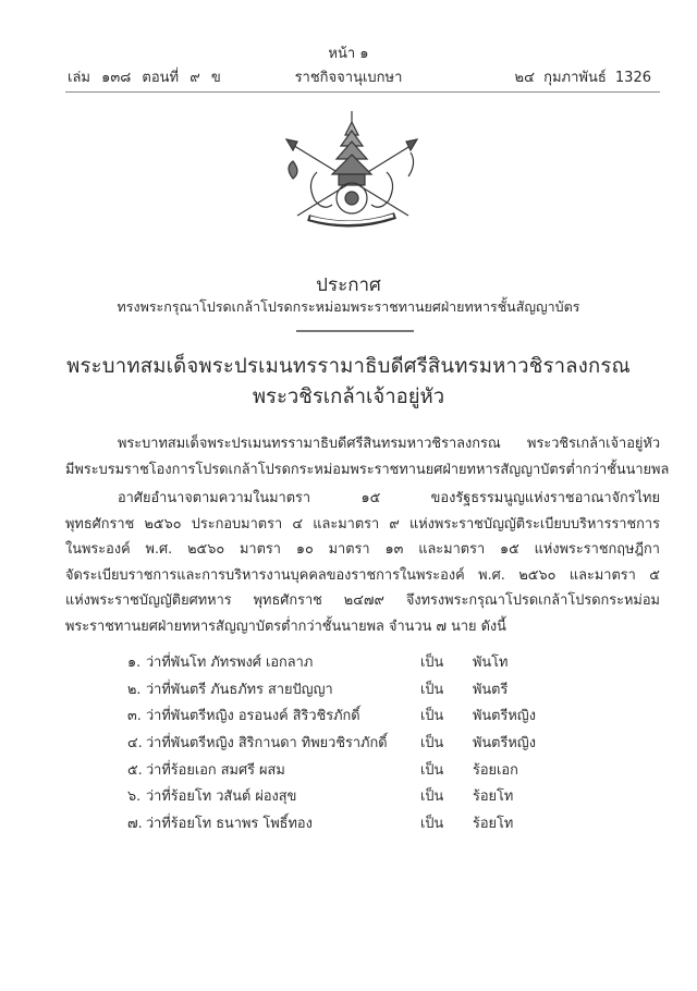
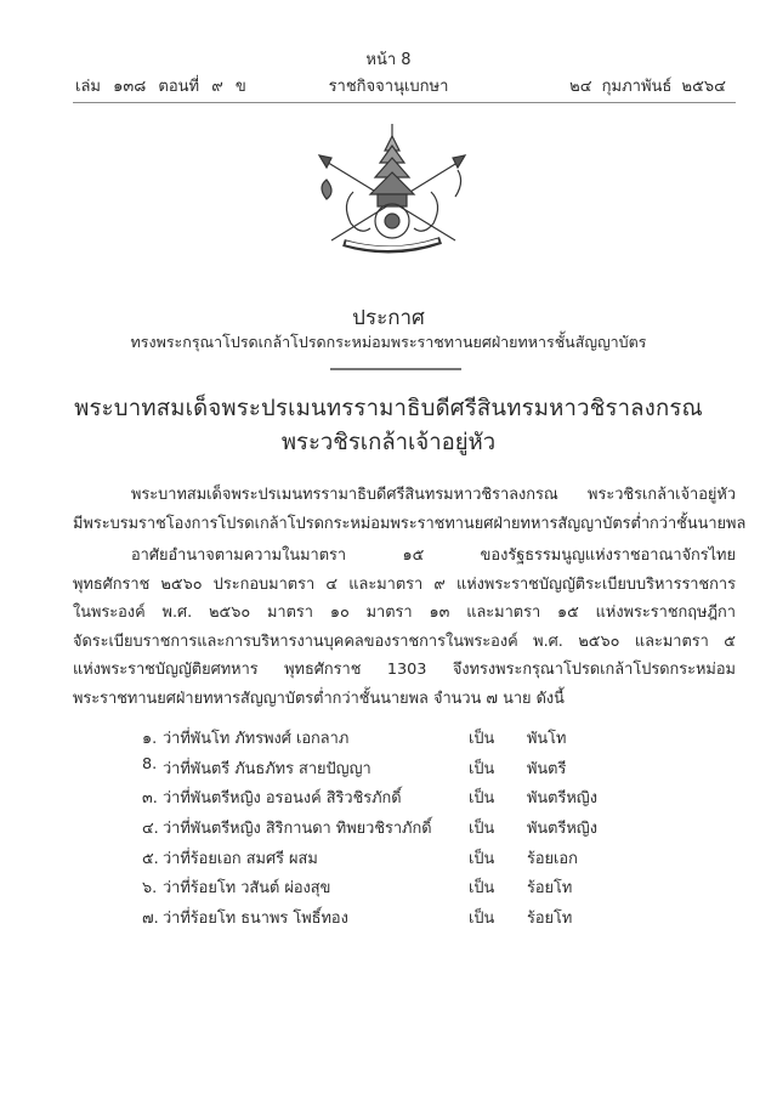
- หน้า ๑
+ หน้า 8
  เล่ม ๑๓๘ ตอนที่ ๙ ข
  ราชกิจจานุเบกษา
- ๒๔ กุมภาพันธ์ 1326
+ ๒๔ กุมภาพันธ์ ๒๕๖๔
  ประกาศ
  ทรงพระกรุณาโปรดเกล้าโปรดกระหม่อมพระราชทานยศฝ่ายทหารชั้นสัญญาบัตร
  พระบาทสมเด็จพระปรเมนทรรามาธิบดีศรีสินทรมหาวชิราลงกรณ
  พระวชิรเกล้าเจ้าอยู่หัว
  พระบาทสมเด็จพระปรเมนทรรามาธิบดีศรีสินทรมหาวชิราลงกรณ พระวชิรเกล้าเจ้าอยู่หัว
  มีพระบรมราชโองการโปรดเกล้าโปรดกระหม่อมพระราชทานยศฝ่ายทหารสัญญาบัตรต่ำกว่าชั้นนายพล
  อาศัยอำนาจตามความในมาตรา ๑๕ ของรัฐธรรมนูญแห่งราชอาณาจักรไทย
  พุทธศักราช ๒๕๖๐ ประกอบมาตรา ๔ และมาตรา ๙ แห่งพระราชบัญญัติระเบียบบริหารราชการ
  ในพระองค์ พ.ศ. ๒๕๖๐ มาตรา ๑๐ มาตรา ๑๓ และมาตรา ๑๕ แห่งพระราชกฤษฎีกา
  จัดระเบียบราชการและการบริหารงานบุคคลของราชการในพระองค์ พ.ศ. ๒๕๖๐ และมาตรา ๕
- แห่งพระราชบัญญัติยศทหาร พุทธศักราช ๒๔๗๙ จึงทรงพระกรุณาโปรดเกล้าโปรดกระหม่อม
+ แห่งพระราชบัญญัติยศทหาร พุทธศักราช 1303 จึงทรงพระกรุณาโปรดเกล้าโปรดกระหม่อม
  พระราชทานยศฝ่ายทหารสัญญาบัตรต่ำกว่าชั้นนายพล จำนวน ๗ นาย ดังนี้
  ๑.
  ว่าที่พันโท ภัทรพงศ์ เอกลาภ
  เป็น
  พันโท
- ๒.
+ 8.
  ว่าที่พันตรี ภันธภัทร สายปัญญา
  เป็น
  พันตรี
  ๓.
  ว่าที่พันตรีหญิง อรอนงค์ สิริวชิรภักดิ์
  เป็น
  พันตรีหญิง
  ๔.
  ว่าที่พันตรีหญิง สิริกานดา ทิพยวชิราภักดิ์
  เป็น
  พันตรีหญิง
  ๕.
  ว่าที่ร้อยเอก สมศรี ผสม
  เป็น
  ร้อยเอก
  ๖.
  ว่าที่ร้อยโท วสันต์ ผ่องสุข
  เป็น
  ร้อยโท
  ๗.
  ว่าที่ร้อยโท ธนาพร โพธิ์ทอง
  เป็น
  ร้อยโท
